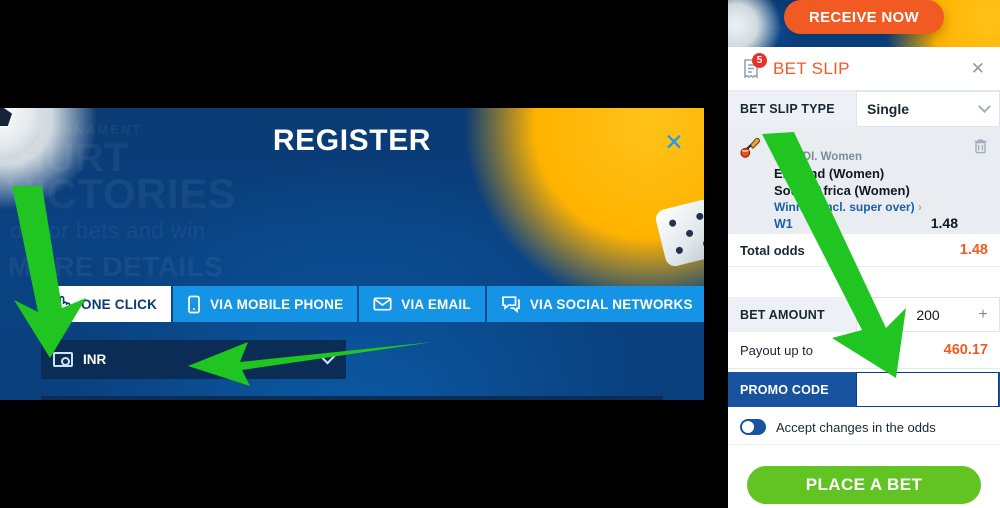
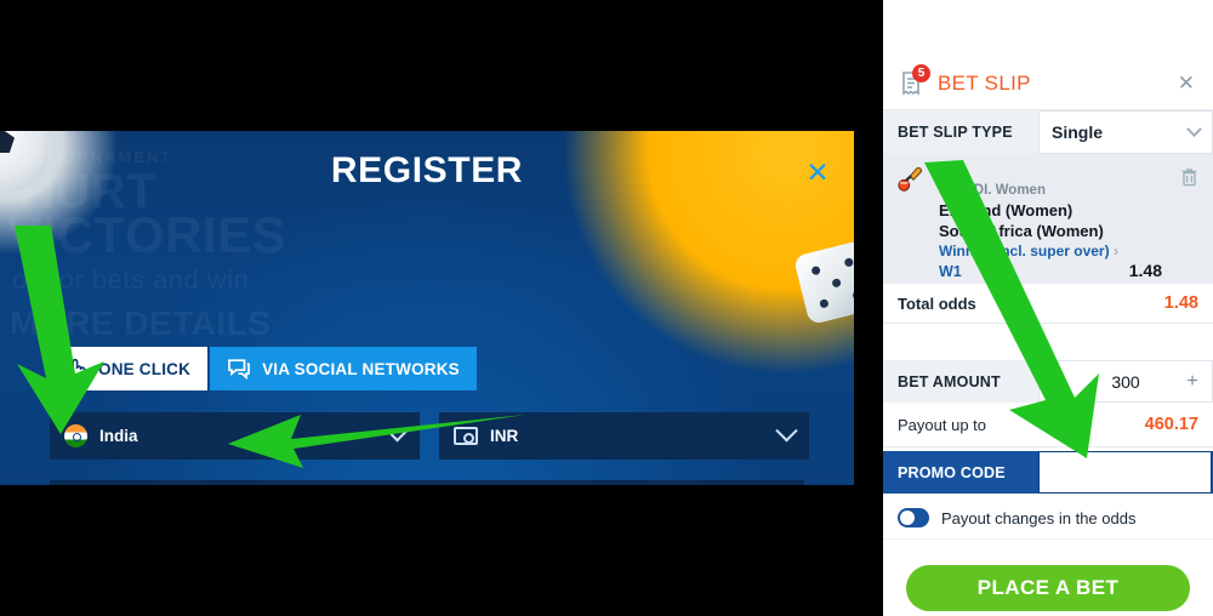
  TOURNAMENT
  HURT
  CTORIES
  MRE DETAILS
  oor bets and win
  REGISTER
  ✕
  ONE CLICK
- VIA MOBILE PHONE
- VIA EMAIL
  VIA SOCIAL NETWORKS
+ India
  INR
- RECEIVE NOW
  5
  BET SLIP
  ✕
  BET SLIP TYPE
  Single
  Sofrica (Women)
  Wincl. super over) ›
  W1
  1.48
  Total odds
  1.48
  BET AMOUNT
- 200
+ 300
  +
  Payout up to
  460.17
  PROMO CODE
- Accept changes in the odds
+ Payout changes in the odds
  PLACE A BET
